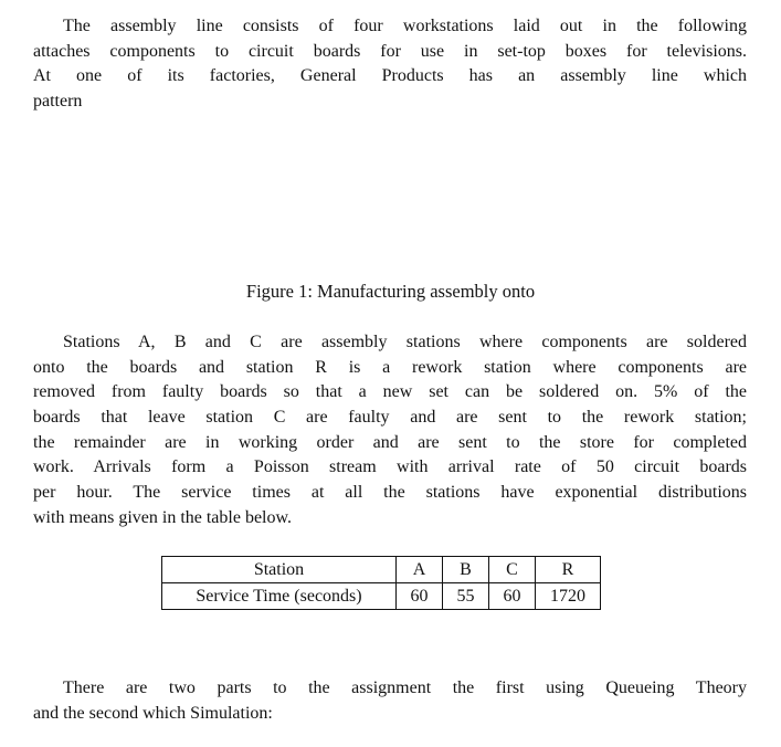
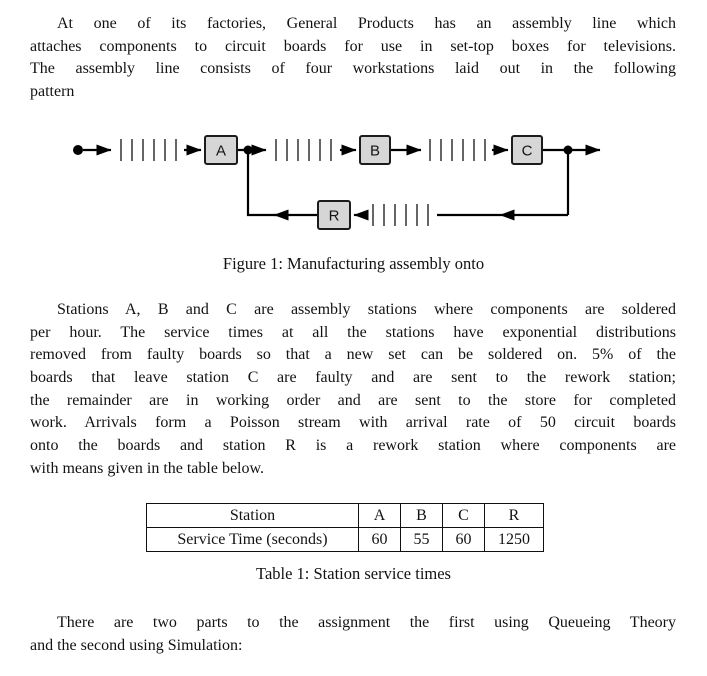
- The assembly line consists of four workstations laid out in the following
+ At one of its factories, General Products has an assembly line which
  attaches components to circuit boards for use in set-top boxes for televisions.
- At one of its factories, General Products has an assembly line which
+ The assembly line consists of four workstations laid out in the following
  pattern
+ A
+ B
+ C
+ R
  Figure 1: Manufacturing assembly onto
  Stations A, B and C are assembly stations where components are soldered
- onto the boards and station R is a rework station where components are
+ per hour. The service times at all the stations have exponential distributions
  removed from faulty boards so that a new set can be soldered on. 5% of the
  boards that leave station C are faulty and are sent to the rework station;
  the remainder are in working order and are sent to the store for completed
  work. Arrivals form a Poisson stream with arrival rate of 50 circuit boards
- per hour. The service times at all the stations have exponential distributions
+ onto the boards and station R is a rework station where components are
  with means given in the table below.
  Station	A	B	C	R
- Service Time (seconds)	60	55	60	1720
+ Service Time (seconds)	60	55	60	1250
+ Table 1: Station service times
  There are two parts to the assignment the first using Queueing Theory
- and the second which Simulation:
+ and the second using Simulation:
